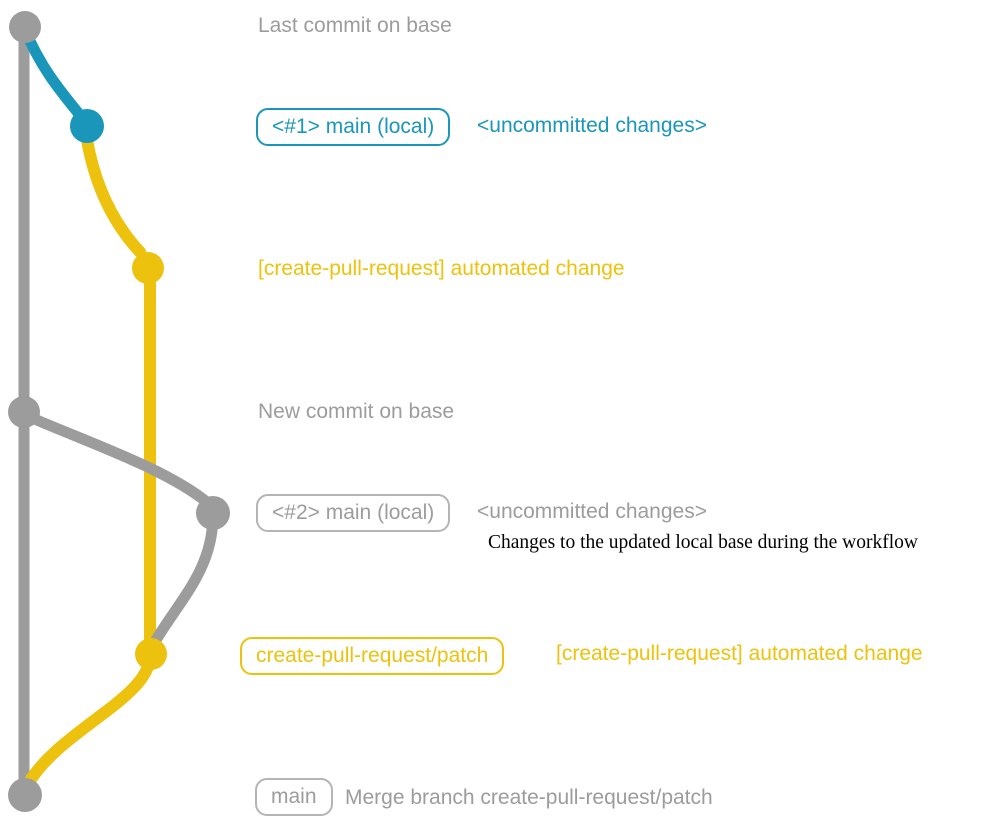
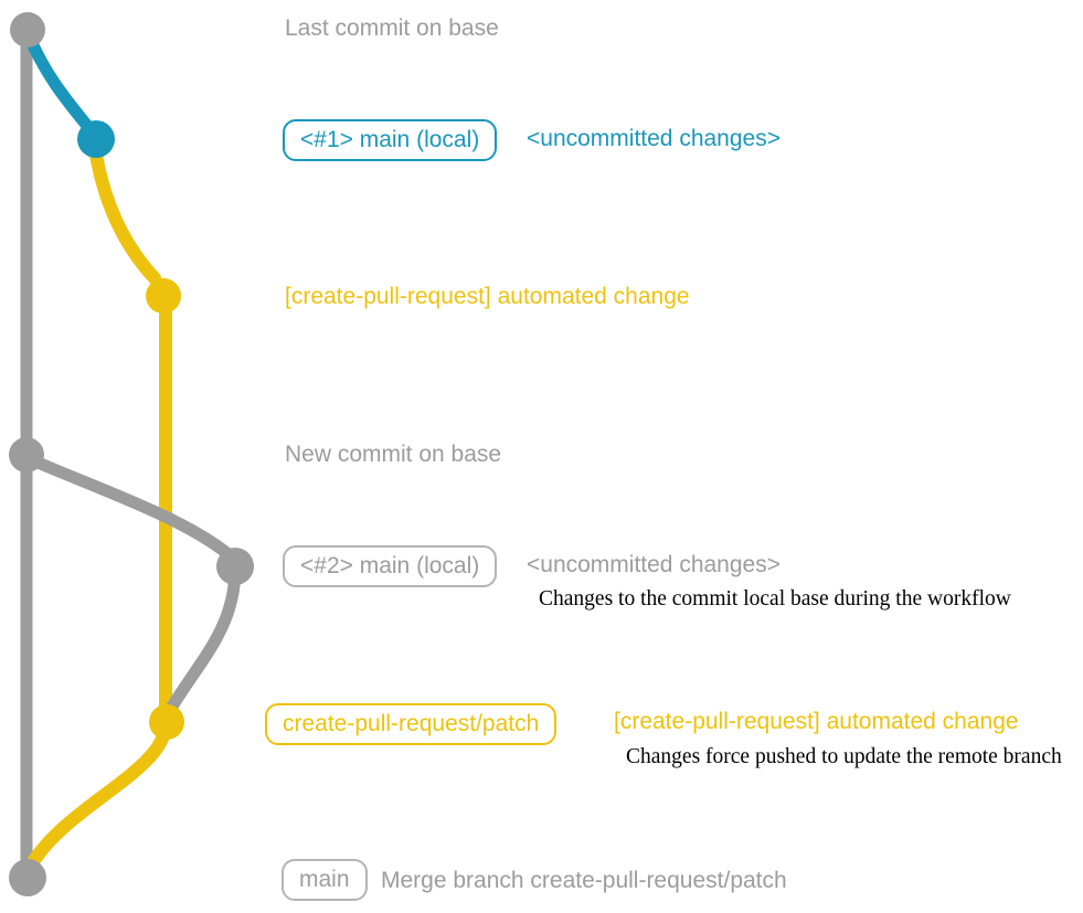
  Last commit on base
  <#1> main (local)
  <uncommitted changes>
  [create-pull-request] automated change
  New commit on base
  <#2> main (local)
  <uncommitted changes>
- Changes to the updated local base during the workflow
+ Changes to the commit local base during the workflow
  create-pull-request/patch
  [create-pull-request] automated change
+ Changes force pushed to update the remote branch
  main
  Merge branch create-pull-request/patch
